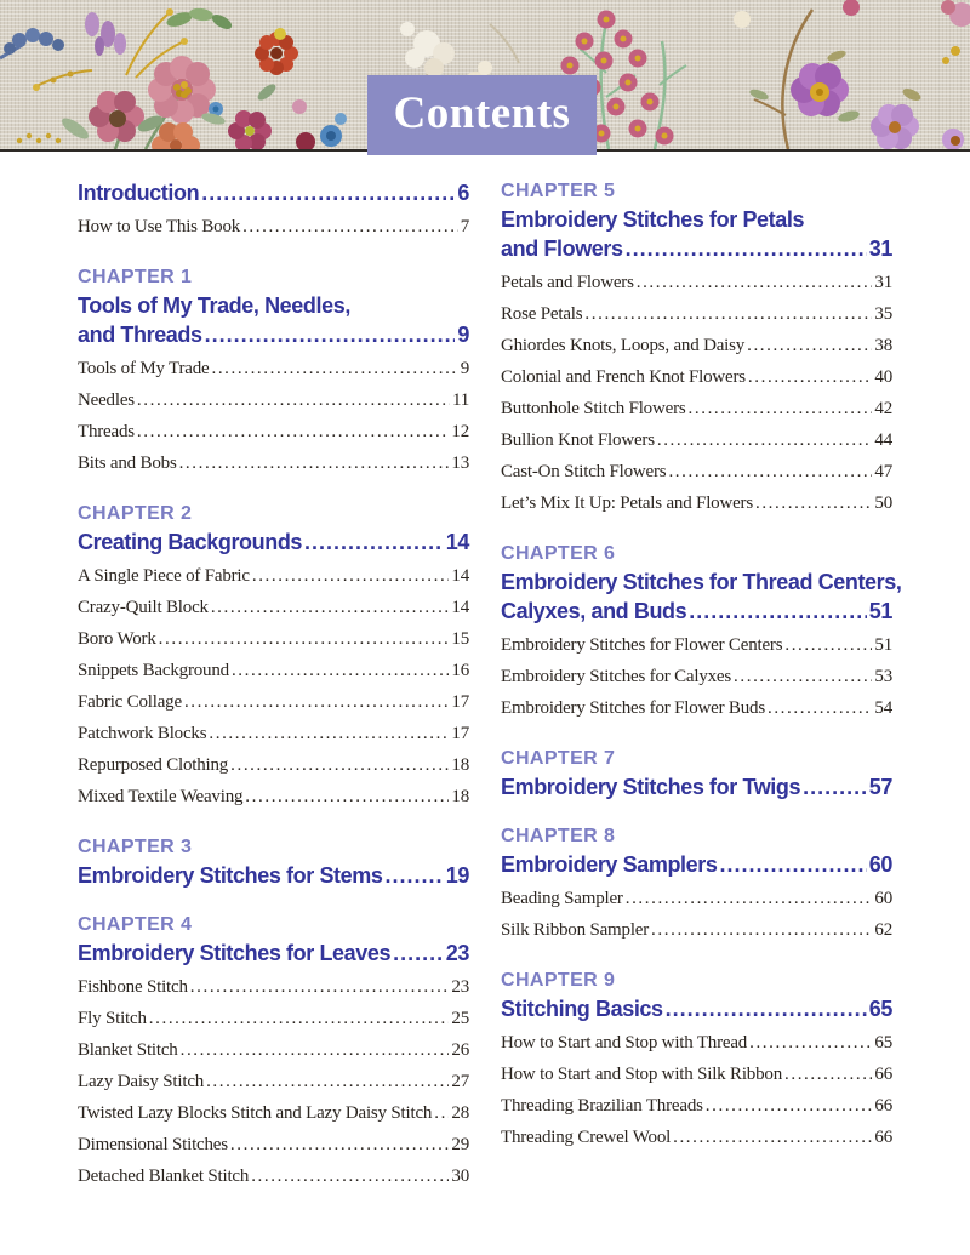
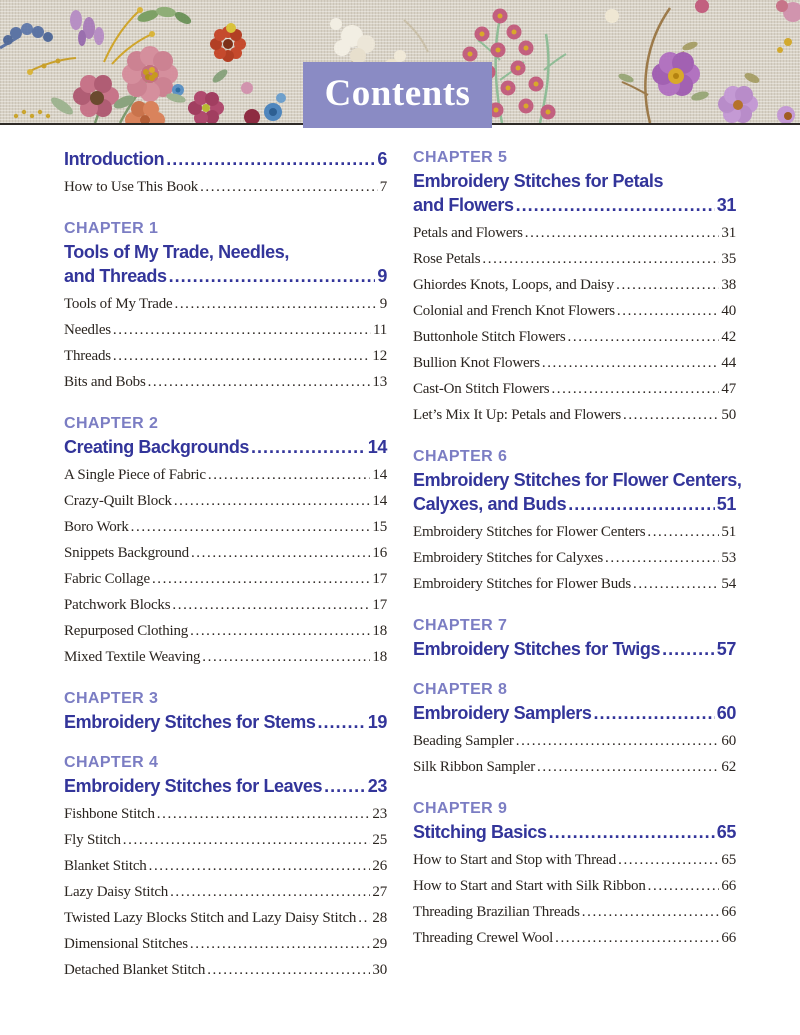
  Contents
  Introduction
  6
  How to Use This Book
  7
  CHAPTER 1
  Tools of My Trade, Needles,
  and Threads
  9
  Tools of My Trade
  9
  Needles
  11
  Threads
  12
  Bits and Bobs
  13
  CHAPTER 2
  Creating Backgrounds
  14
  A Single Piece of Fabric
  14
  Crazy-Quilt Block
  14
  Boro Work
  15
  Snippets Background
  16
  Fabric Collage
  17
  Patchwork Blocks
  17
  Repurposed Clothing
  18
  Mixed Textile Weaving
  18
  CHAPTER 3
  Embroidery Stitches for Stems
  19
  CHAPTER 4
  Embroidery Stitches for Leaves
  23
  Fishbone Stitch
  23
  Fly Stitch
  25
  Blanket Stitch
  26
  Lazy Daisy Stitch
  27
  Twisted Lazy Blocks Stitch and Lazy Daisy Stitch
  28
  Dimensional Stitches
  29
  Detached Blanket Stitch
  30
  CHAPTER 5
  Embroidery Stitches for Petals
  and Flowers
  31
  Petals and Flowers
  31
  Rose Petals
  35
  Ghiordes Knots, Loops, and Daisy
  38
  Colonial and French Knot Flowers
  40
  Buttonhole Stitch Flowers
  42
  Bullion Knot Flowers
  44
  Cast-On Stitch Flowers
  47
  Let’s Mix It Up: Petals and Flowers
  50
  CHAPTER 6
- Embroidery Stitches for Thread Centers,
+ Embroidery Stitches for Flower Centers,
  Calyxes, and Buds
  51
  Embroidery Stitches for Flower Centers
  51
  Embroidery Stitches for Calyxes
  53
  Embroidery Stitches for Flower Buds
  54
  CHAPTER 7
  Embroidery Stitches for Twigs
  57
  CHAPTER 8
  Embroidery Samplers
  60
  Beading Sampler
  60
  Silk Ribbon Sampler
  62
  CHAPTER 9
  Stitching Basics
  65
  How to Start and Stop with Thread
  65
- How to Start and Stop with Silk Ribbon
+ How to Start and Start with Silk Ribbon
  66
  Threading Brazilian Threads
  66
  Threading Crewel Wool
  66
